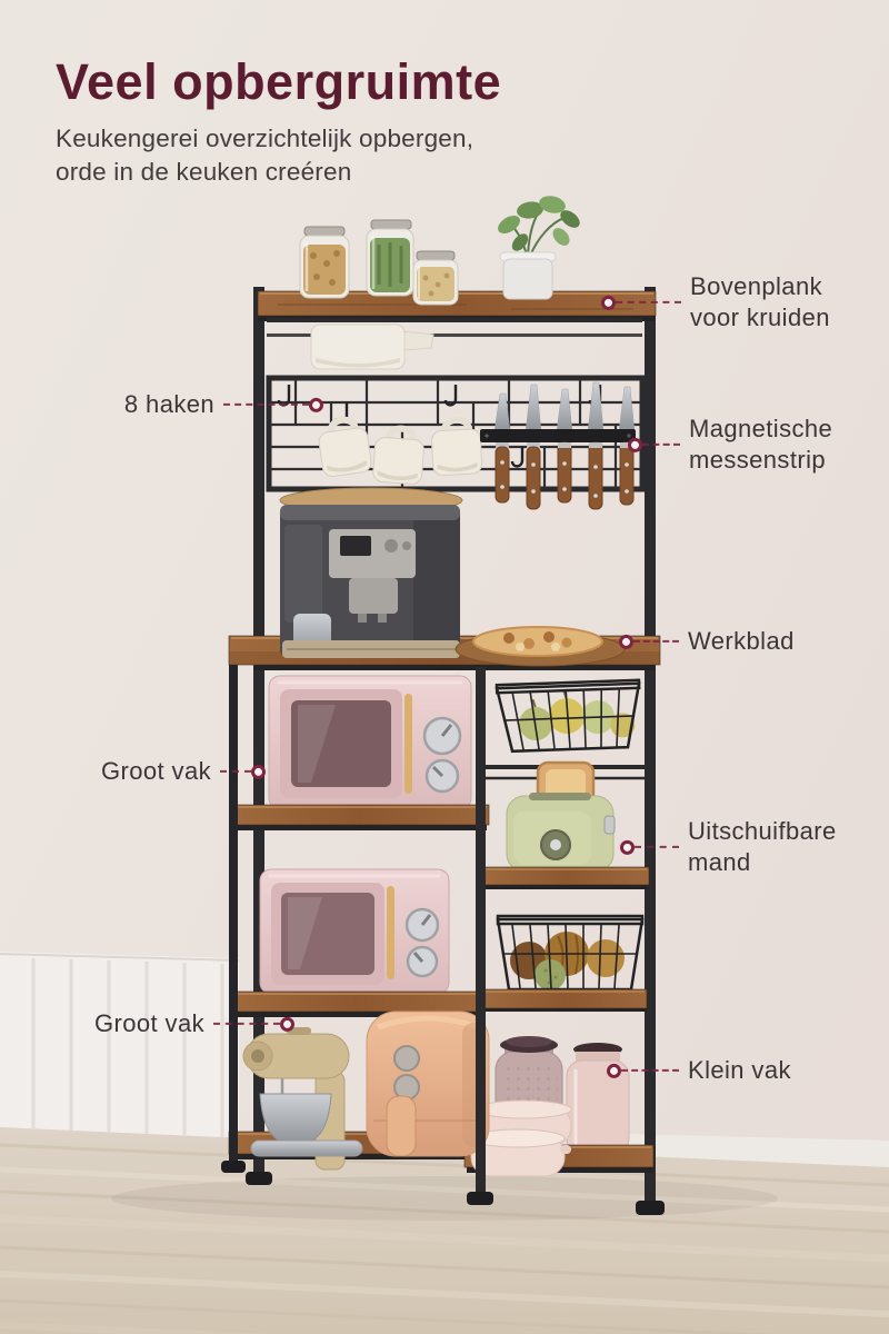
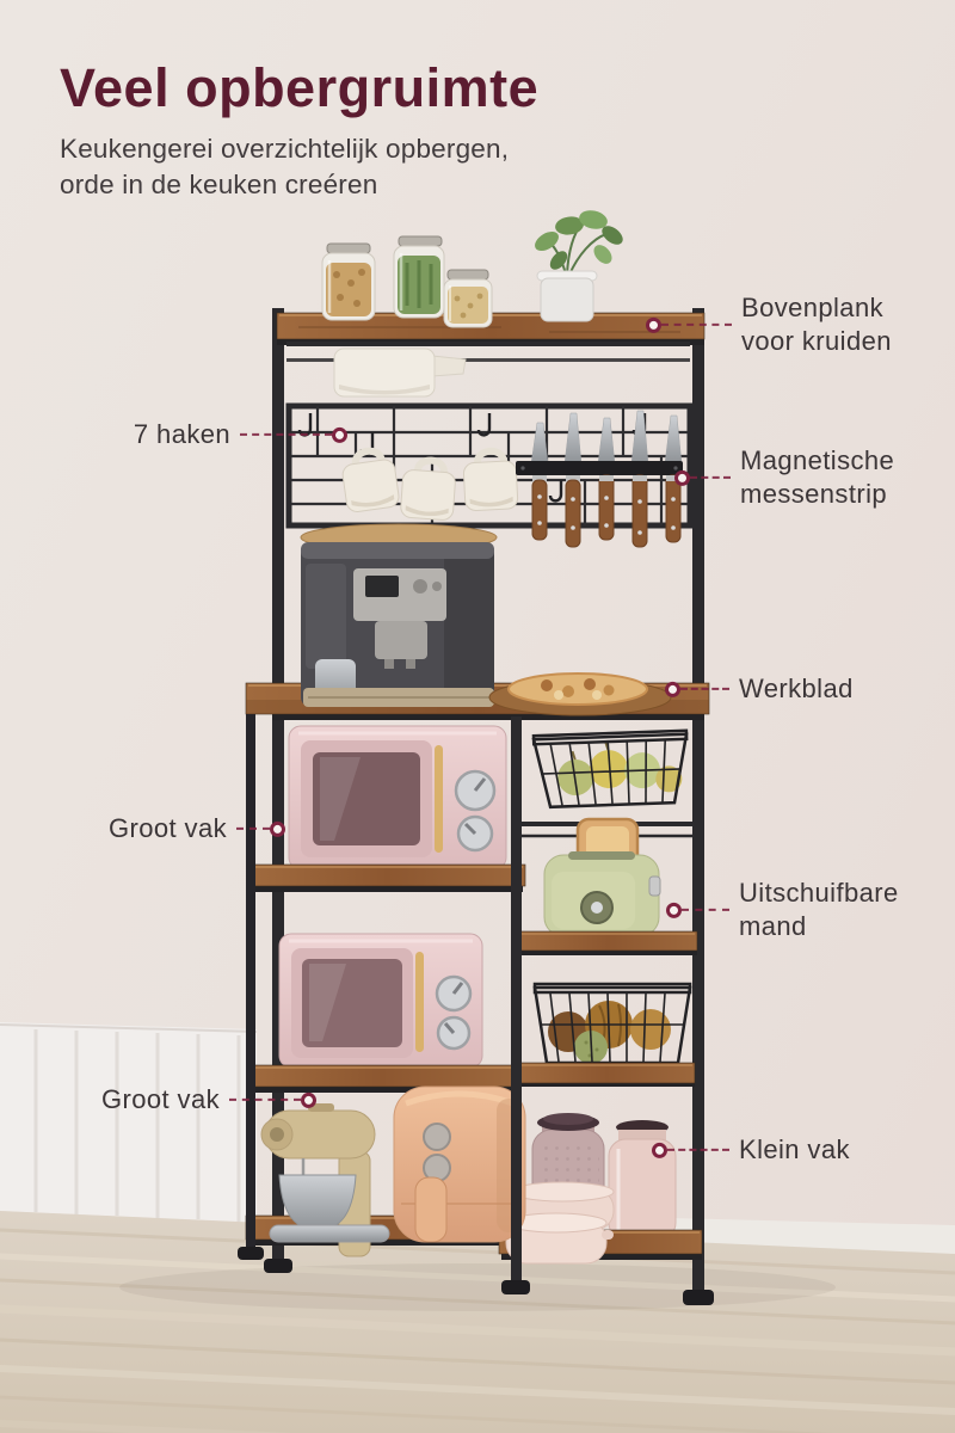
  Veel opbergruimte
  Keukengerei overzichtelijk opbergen,
  orde in de keuken creéren
  Bovenplank
  voor kruiden
- 8 haken
+ 7 haken
  Magnetische
  messenstrip
  Werkblad
  Groot vak
  Uitschuifbare
  mand
  Groot vak
  Klein vak
